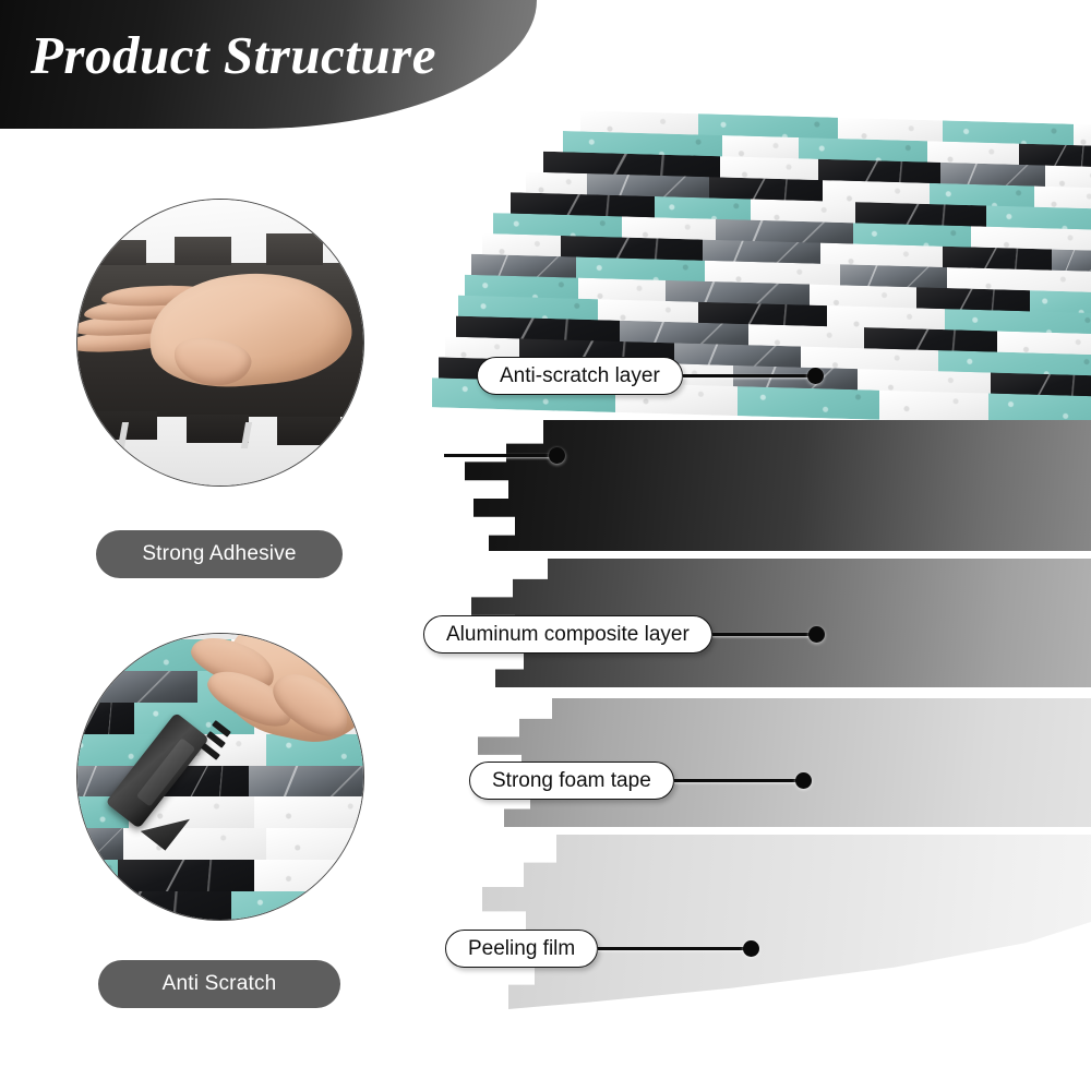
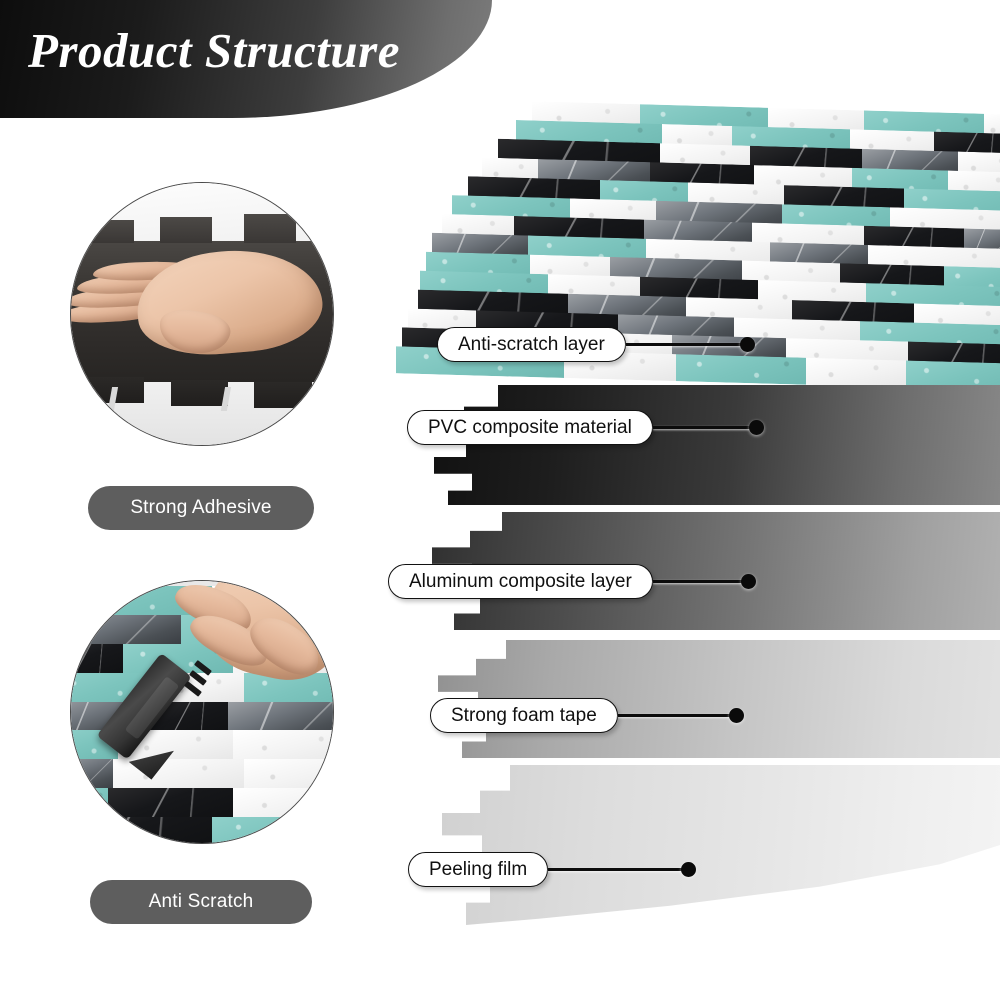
  Product Structure
  Anti-scratch layer
+ PVC composite material
  Aluminum composite layer
  Strong foam tape
  Peeling film
  Strong Adhesive
  Anti Scratch
